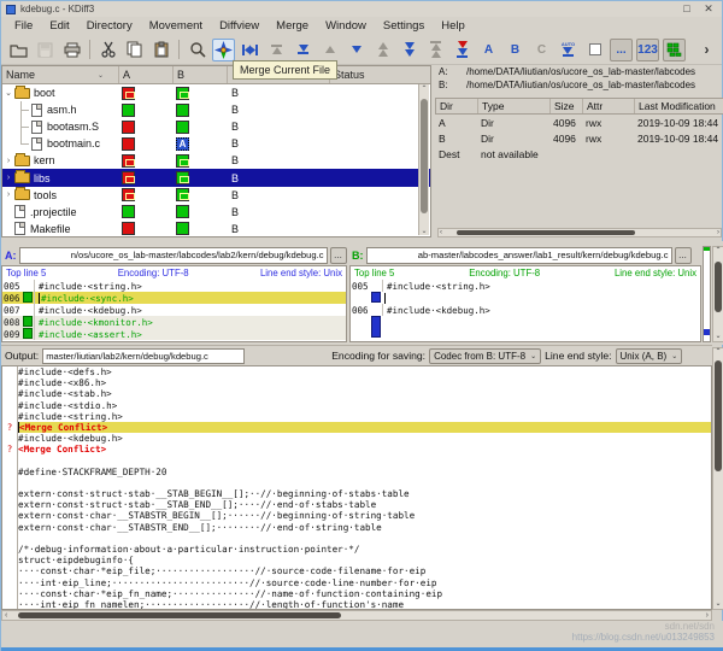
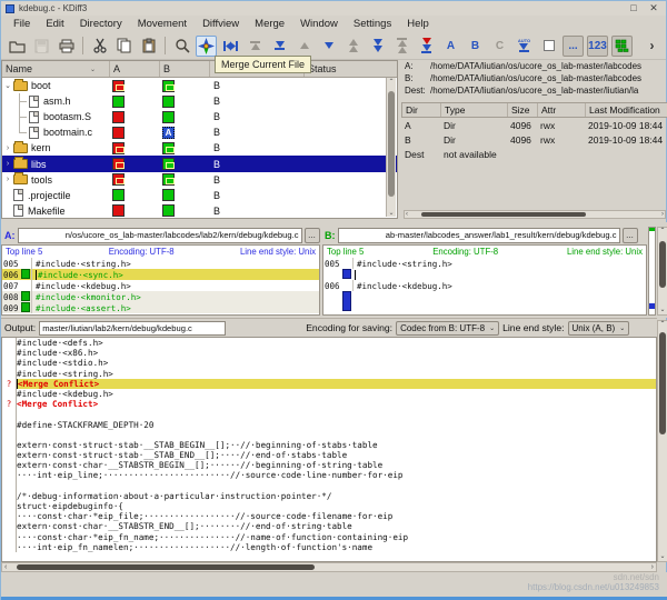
  kdebug.c - KDiff3
  □
  ✕
  File
  Edit
  Directory
  Movement
  Diffview
  Merge
  Window
  Settings
  Help
  A
  B
  C
  ...
  123
  ›
  Merge Current File
  Name
  A
  B
  tatus
  boot
  B
  asm.h
  B
  bootasm.S
  B
  bootmain.c
  A
  B
  kern
  B
  libs
  B
  tools
  B
  .projectile
  B
  Makefile
  B
  A:
  /home/DATA/liutian/os/ucore_os_lab-master/labcodes
  B:
  /home/DATA/liutian/os/ucore_os_lab-master/labcodes
+ Dest:
+ /home/DATA/liutian/os/ucore_os_lab-master/liutian/la
  Dir
  Type
  Size
  Attr
  Last Modification
  A
  Dir
  4096
  rwx
  2019-10-09 18:44
  B
  Dir
  4096
  rwx
  2019-10-09 18:44
  Dest
  not available
  A:
  n/os/ucore_os_lab-master/labcodes/lab2/kern/debug/kdebug.c
  ...
  Top line 5
  Encoding: UTF-8
  Line end style: Unix
  005
  #include·<string.h>
  006
  #include·<sync.h>
  007
  #include·<kdebug.h>
  008
  #include·<kmonitor.h>
  009
  #include·<assert.h>
  B:
  ab-master/labcodes_answer/lab1_result/kern/debug/kdebug.c
  ...
  Top line 5
  Encoding: UTF-8
  Line end style: Unix
  005
  #include·<string.h>
  006
  #include·<kdebug.h>
  Output:
  master/liutian/lab2/kern/debug/kdebug.c
  Encoding for saving:
  Codec from B: UTF-8
  Line end style:
  Unix (A, B)
  #include·<defs.h>
  #include·<x86.h>
- #include·<stab.h>
  #include·<stdio.h>
  #include·<string.h>
  ?
  <Merge Conflict>
  #include·<kdebug.h>
  ?
  <Merge Conflict>
  #define·STACKFRAME_DEPTH·20
  extern·const·struct·stab·__STAB_BEGIN__[];··//·beginning·of·stabs·table
  extern·const·struct·stab·__STAB_END__[];····//·end·of·stabs·table
  extern·const·char·__STABSTR_BEGIN__[];······//·beginning·of·string·table
- extern·const·char·__STABSTR_END__[];········//·end·of·string·table
+ ····int·eip_line;·························//·source·code·line·number·for·eip
  /*·debug·information·about·a·particular·instruction·pointer·*/
  struct·eipdebuginfo·{
  ····const·char·*eip_file;··················//·source·code·filename·for·eip
- ····int·eip_line;·························//·source·code·line·number·for·eip
+ extern·const·char·__STABSTR_END__[];········//·end·of·string·table
  ····const·char·*eip_fn_name;···············//·name·of·function·containing·eip
  ····int·eip_fn_namelen;···················//·length·of·function's·name
  sdn.net/sdn
  https://blog.csdn.net/u013249853
